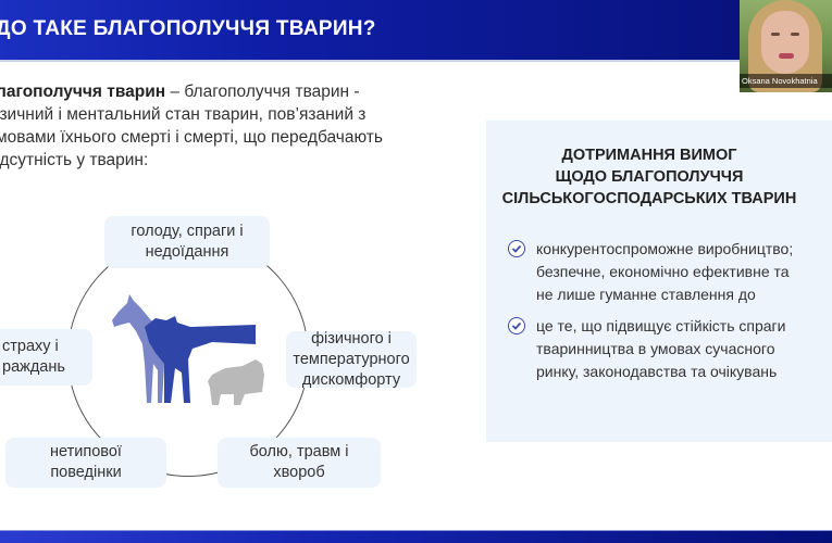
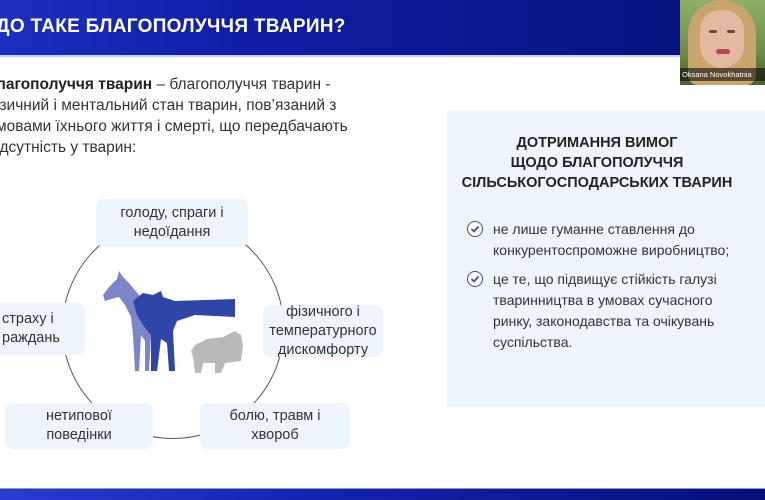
  ДО ТАКЕ БЛАГОПОЛУЧЧЯ ТВАРИН?
  Oksana Novokhatnia
  лагополуччя тварин – благополуччя тварин -
  зичний і ментальний стан тварин, пов’язаний з
- мовами їхнього смерті і смерті, що передбачають
+ мовами їхнього життя і смерті, що передбачають
  дсутність у тварин:
  голоду, спраги і
  недоїдання
  страху і
  раждань
  фізичного і
  температурного
  дискомфорту
  нетипової
  поведінки
  болю, травм і
  хвороб
  ДОТРИМАННЯ ВИМОГ
  ЩОДО БЛАГОПОЛУЧЧЯ
  СІЛЬСЬКОГОСПОДАРСЬКИХ ТВАРИН
- конкурентоспроможне виробництво;
+ не лише гуманне ставлення до
- безпечне, економічно ефективне та
- не лише гуманне ставлення до
+ конкурентоспроможне виробництво;
- це те, що підвищує стійкість спраги
+ це те, що підвищує стійкість галузі
  тваринництва в умовах сучасного
  ринку, законодавства та очікувань
+ суспільства.
